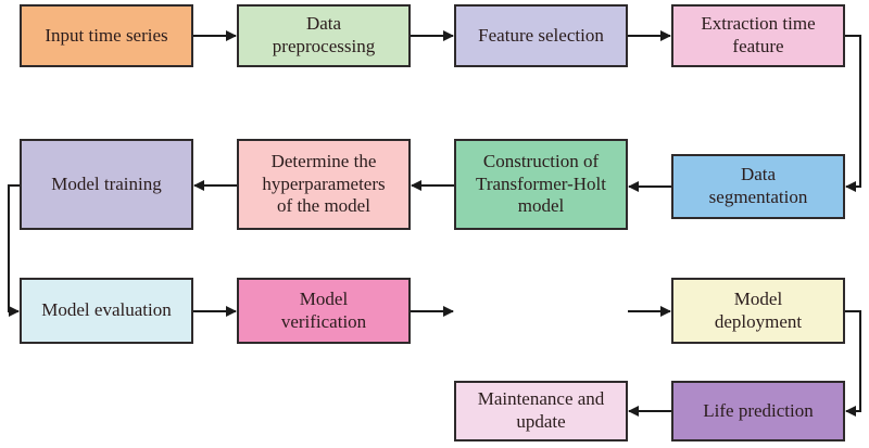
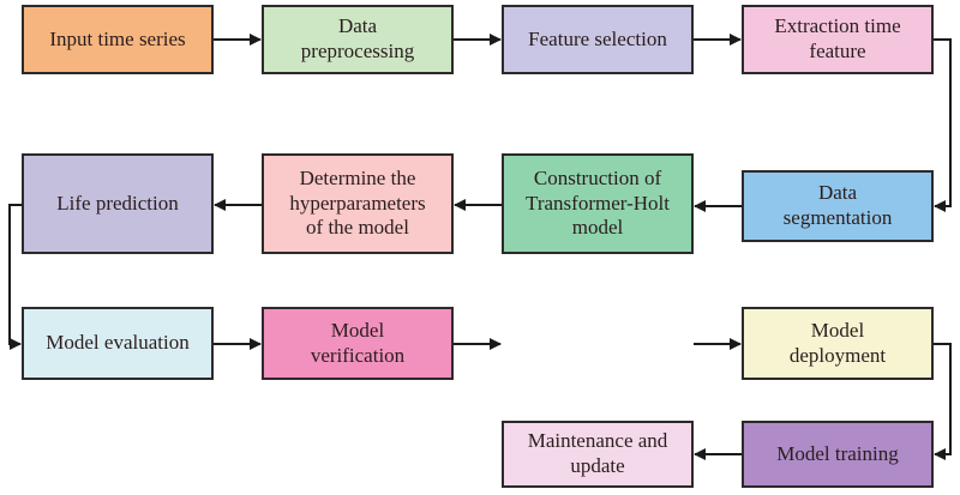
  Input time series
  Data
  preprocessing
  Feature selection
  Extraction time
  feature
  Data
  segmentation
  Construction of
  Transformer-Holt
  model
  Determine the
  hyperparameters
  of the model
- Model training
+ Life prediction
  Model evaluation
  Model
  verification
  Model
  deployment
- Life prediction
+ Model training
  Maintenance and
  update
